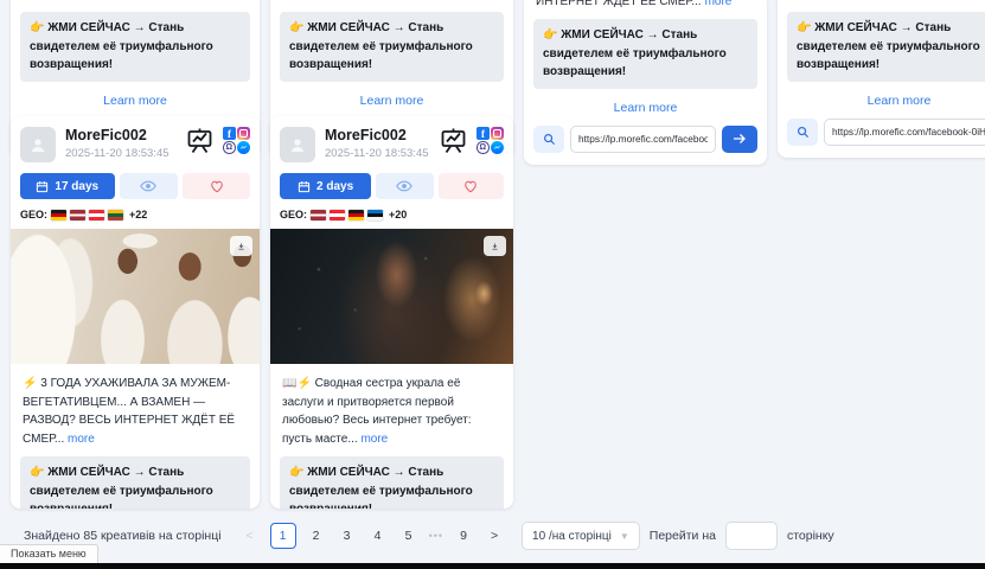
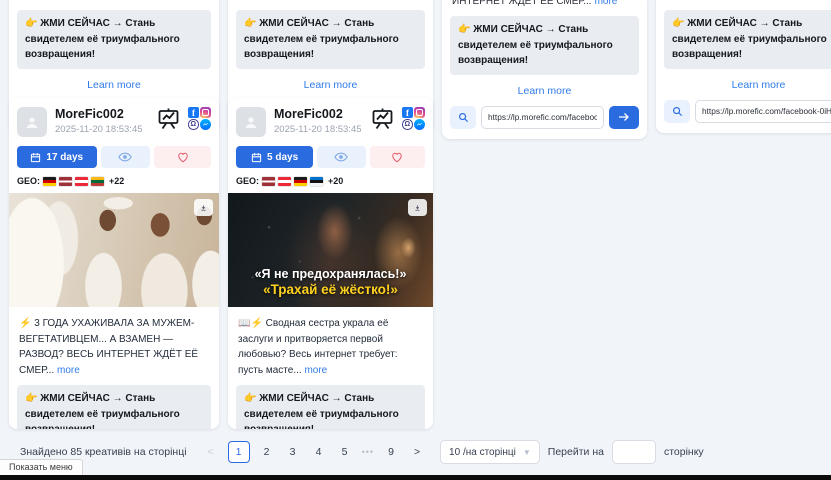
  👉 ЖМИ СЕЙЧАС → Стань свидетелем её триумфального возвращения!
  Learn more
  👉 ЖМИ СЕЙЧАС → Стань свидетелем её триумфального возвращения!
  Learn more
  ИНТЕРНЕТ ЖДЁТ ЕЁ СМЕР... more
  👉 ЖМИ СЕЙЧАС → Стань свидетелем её триумфального возвращения!
  Learn more
  https://lp.morefic.com/faceboo
  👉 ЖМИ СЕЙЧАС → Стань свидетелем её триумфального возвращения!
  Learn more
  https://lp.morefic.com/facebook-0iH
  MoreFic002
  2025-11-20 18:53:45
  f
  17 days
  GEO:
  +22
  ⚡ 3 ГОДА УХАЖИВАЛА ЗА МУЖЕМ-ВЕГЕТАТИВЦЕМ... А ВЗАМЕН — РАЗВОД? ВЕСЬ ИНТЕРНЕТ ЖДЁТ ЕЁ СМЕР... more
  👉 ЖМИ СЕЙЧАС → Стань свидетелем её триумфального
  MoreFic002
  2025-11-20 18:53:45
  f
- 2 days
+ 5 days
  GEO:
  +20
+ «Я не предохранялась!»
+ «Трахай её жёстко!»
  📖⚡ Сводная сестра украла её заслуги и притворяется первой любовью? Весь интернет требует: пусть масте... more
  👉 ЖМИ СЕЙЧАС → Стань свидетелем её триумфального
  Знайдено 85 креативів на сторінці
  <
  1
  2
  3
  4
  5
  •••
  9
  >
  10 /на сторінці
  ▼
  Перейти на
  сторінку
  Показать меню
